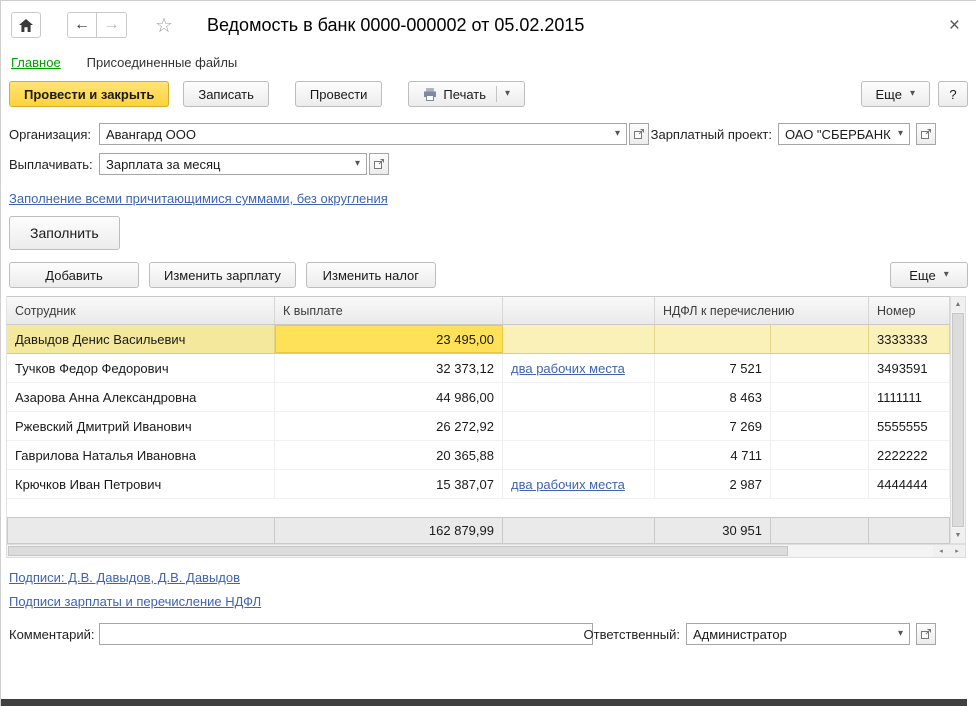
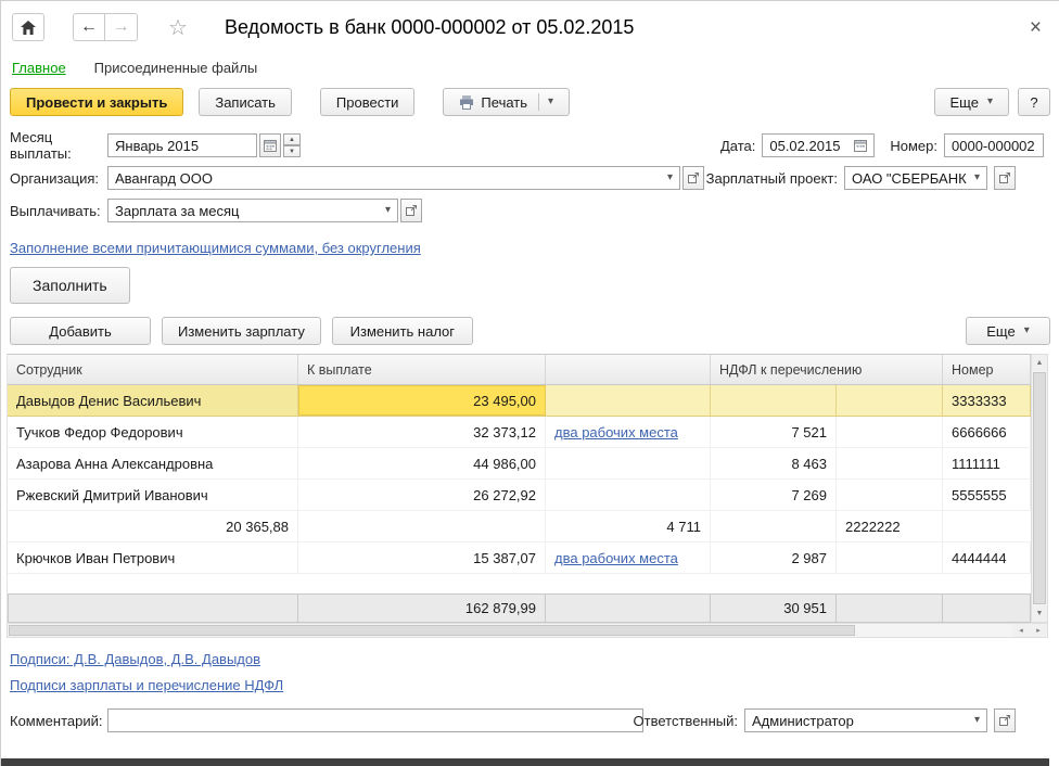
  ←
  →
  ☆
  Ведомость в банк 0000-000002 от 05.02.2015
  ×
  Главное
  Присоединенные файлы
  Провести и закрыть
  Записать
  Провести
  Печать
  ▾
  Еще
  ▾
  ?
+ Месяц выплаты:
+ Январь 2015
+ Дата:
+ 05.02.2015
+ Номер:
+ 0000-000002
  Организация:
  Авангард ООО
  ▾
  Зарплатный проект:
  ОАО "СБЕРБАНК
  ▾
  Выплачивать:
  Зарплата за месяц
  ▾
  Заполнение всеми причитающимися суммами, без округления
  Заполнить
  Добавить
  Изменить зарплату
  Изменить налог
  Еще
  ▾
  Сотрудник
  К выплате
  НДФЛ к перечисле
  Номер
  Давыдов Денис Васильевич
  23 495,00
  3333333
  Тучков Федор Федорович
  32 373,12
  два рабочих места
  7 521
- 3493591
+ 6666666
  Азарова Анна Александровна
  44 986,00
  8 463
  1111111
  Ржевский Дмитрий Иванович
  26 272,92
  7 269
  5555555
- Гаврилова Наталья Ивановна
  20 365,88
  4 711
  2222222
  Крючков Иван Петрович
  15 387,07
  два рабочих места
  2 987
  4444444
  162 879,99
  30 951
  Подписи: Д.В. Давыдов, Д.В. Давыдов
  Подписи зарплаты и перечисление НДФЛ
  Комментарий:
  Ответственный:
  Администратор
  ▾
